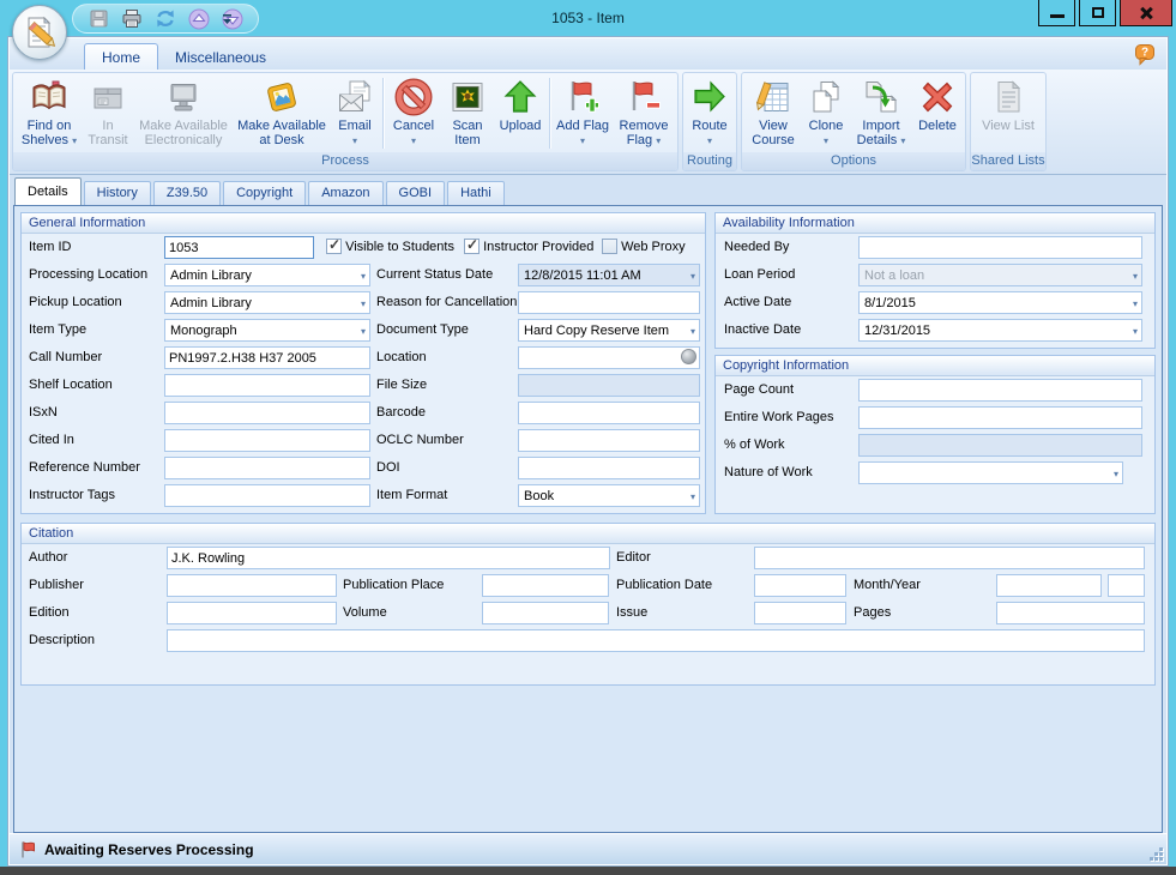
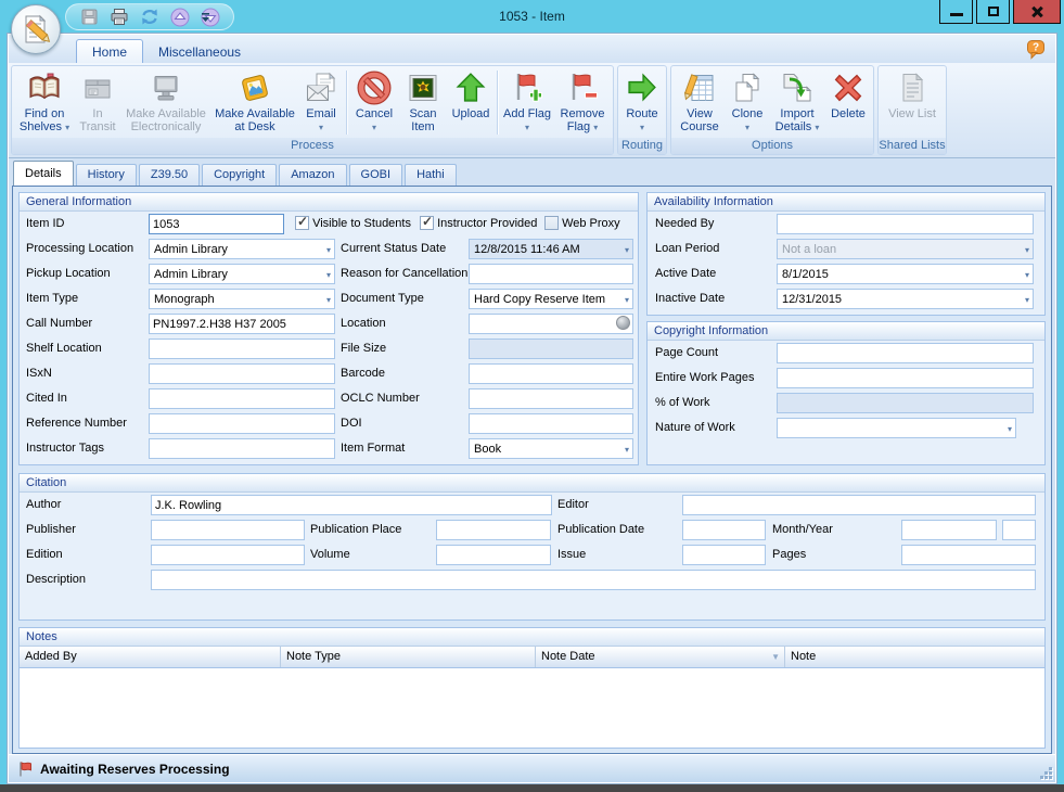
  1053 - Item
  Home
  Miscellaneous
  ?
  Find on
  Shelves ▾
  In
  Transit
  Make Available
  Electronically
  Make Available
  at Desk
  Email
  ▾
  Cancel
  ▾
  Scan
  Item
  Upload
  Add Flag
  ▾
  Remove
  Flag ▾
  Process
  Route
  ▾
  Routing
  View
  Course
  Clone
  ▾
  Import
  Details ▾
  Delete
  Options
  View List
  Shared Lists
  Details
  History
  Z39.50
  Copyright
  Amazon
  GOBI
  Hathi
  General Information
  Item ID
  1053
  Visible to Students
  Instructor Provided
  Web Proxy
  Processing Location
  Admin Library
  ▾
  Current Status Date
- 12/8/2015 11:01 AM
+ 12/8/2015 11:46 AM
  ▾
  Pickup Location
  Admin Library
  ▾
  Reason for Cancellation
  Item Type
  Monograph
  ▾
  Document Type
  Hard Copy Reserve Item
  ▾
  Call Number
  PN1997.2.H38 H37 2005
  Location
  Shelf Location
  File Size
  ISxN
  Barcode
  Cited In
  OCLC Number
  Reference Number
  DOI
  Instructor Tags
  Item Format
  Book
  ▾
  Availability Information
  Needed By
  Loan Period
  Not a loan
  ▾
  Active Date
  8/1/2015
  ▾
  Inactive Date
  12/31/2015
  ▾
  Copyright Information
  Page Count
  Entire Work Pages
  % of Work
  Nature of Work
  ▾
  Citation
  Author
  J.K. Rowling
  Editor
  Publisher
  Publication Place
  Publication Date
  Month/Year
  Edition
  Volume
  Issue
  Pages
  Description
+ Notes
+ Added By
+ Note Type
+ Note Date
+ ▼
+ Note
  Awaiting Reserves Processing
